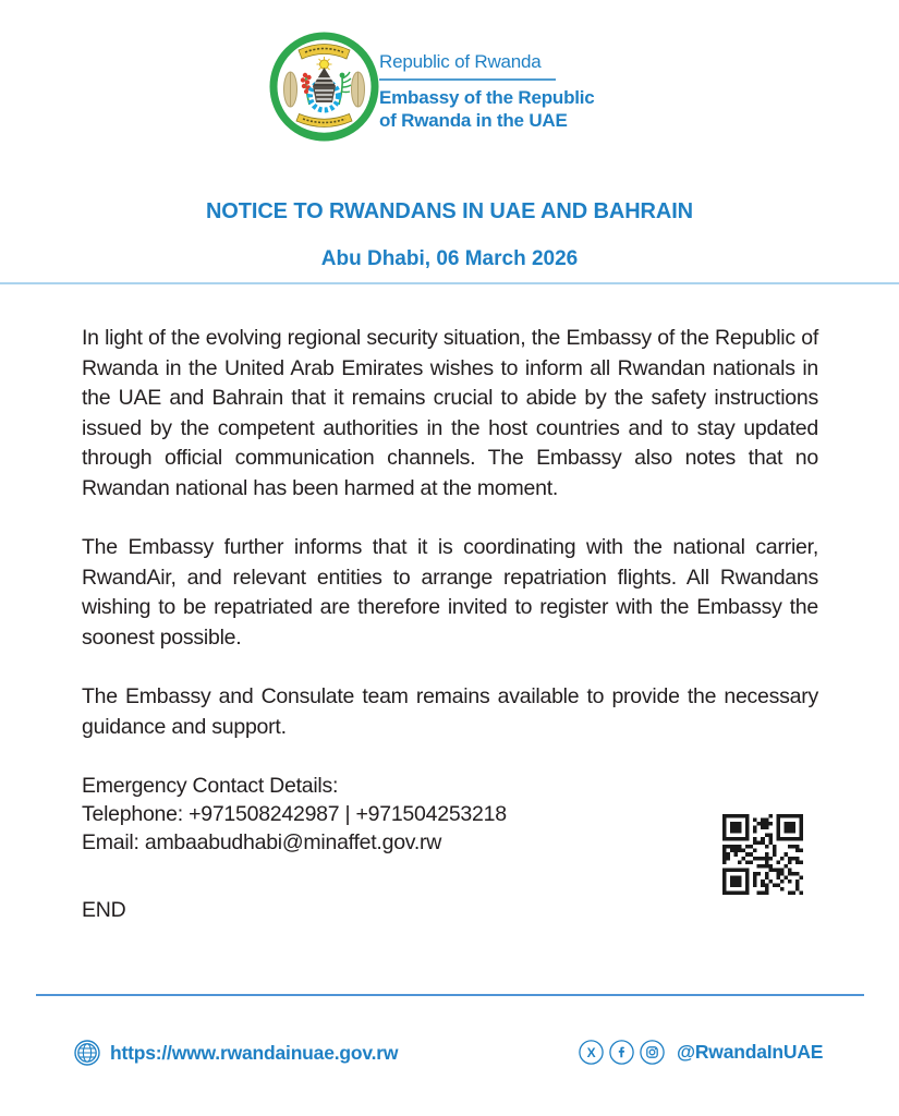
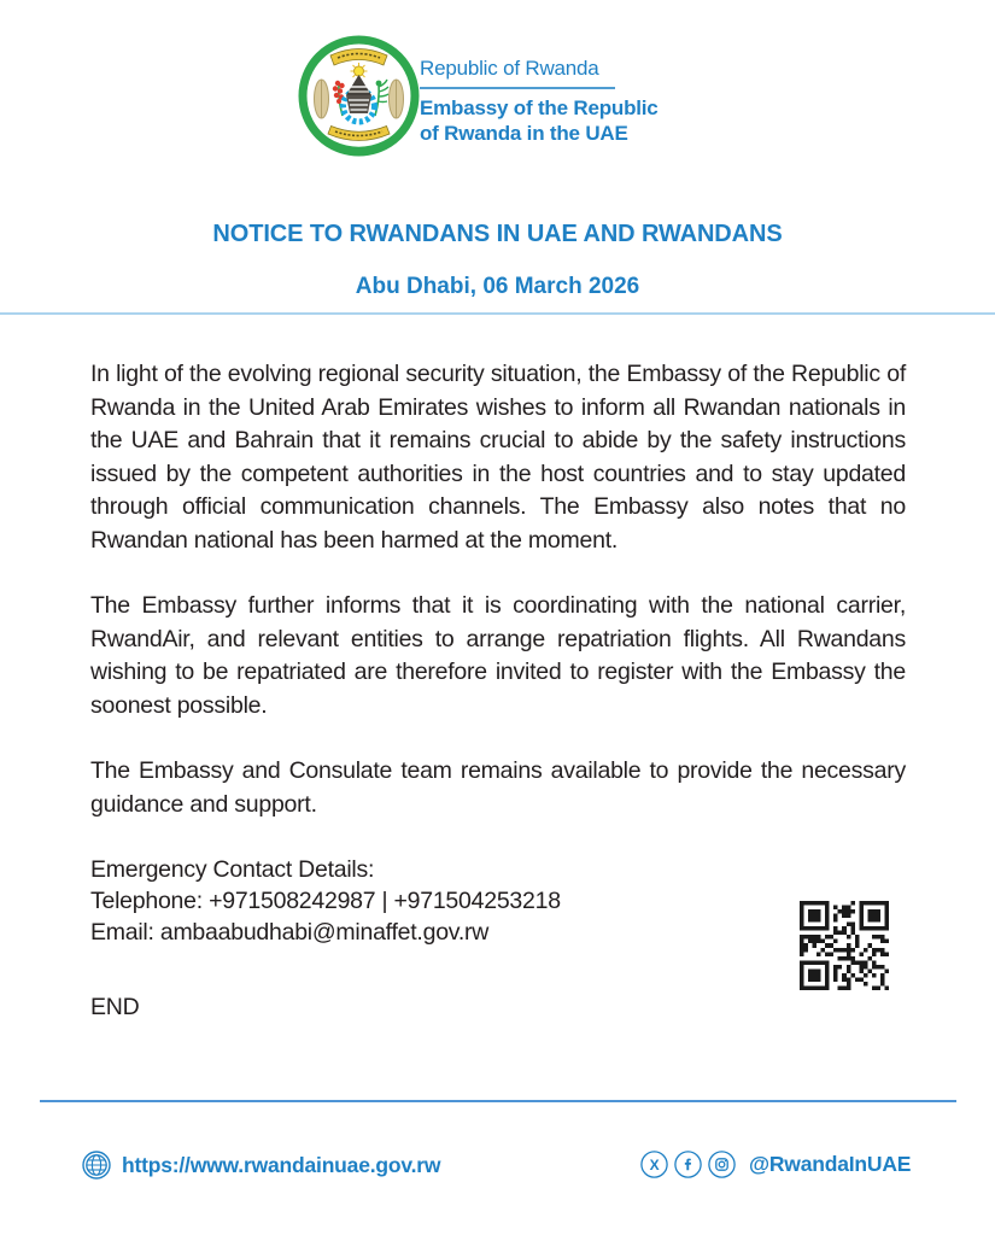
  Republic of Rwanda
  Embassy of the Republic
  of Rwanda in the UAE
- NOTICE TO RWANDANS IN UAE AND BAHRAIN
+ NOTICE TO RWANDANS IN UAE AND RWANDANS
  Abu Dhabi, 06 March 2026
  In light of the evolving regional security situation, the Embassy of the Republic of Rwanda in the United Arab Emirates wishes to inform all Rwandan nationals in the UAE and Bahrain that it remains crucial to abide by the safety instructions issued by the competent authorities in the host countries and to stay updated through official communication channels. The Embassy also notes that no Rwandan national has been harmed at the moment.
  The Embassy further informs that it is coordinating with the national carrier, RwandAir, and relevant entities to arrange repatriation flights. All Rwandans wishing to be repatriated are therefore invited to register with the Embassy the soonest possible.
  The Embassy and Consulate team remains available to provide the necessary guidance and support.
  Emergency Contact Details:
  Telephone: +971508242987 | +971504253218
  Email: ambaabudhabi@minaffet.gov.rw
  END
  https://www.rwandainuae.gov.rw
  X
  @RwandaInUAE
